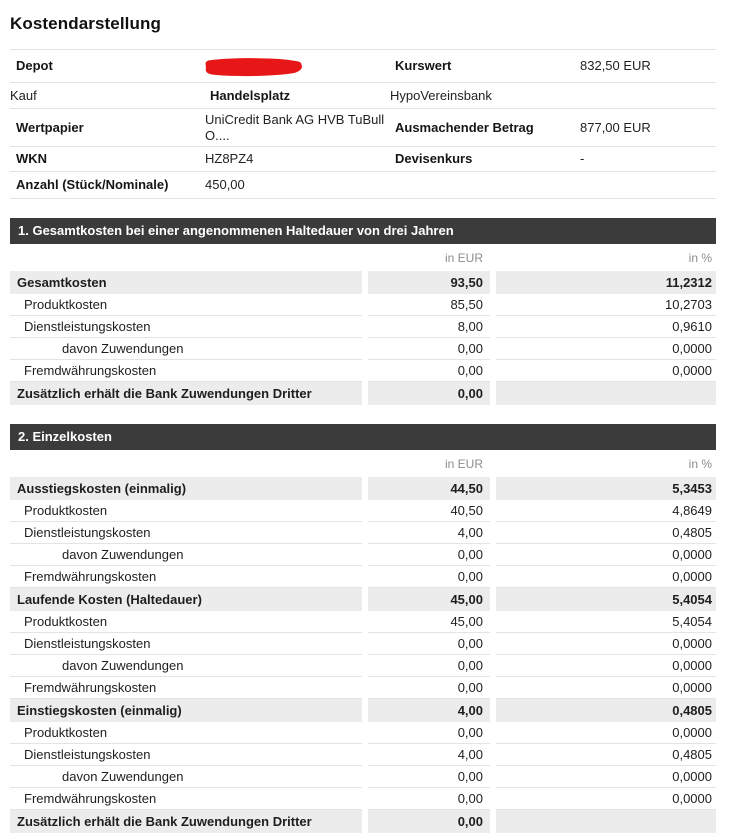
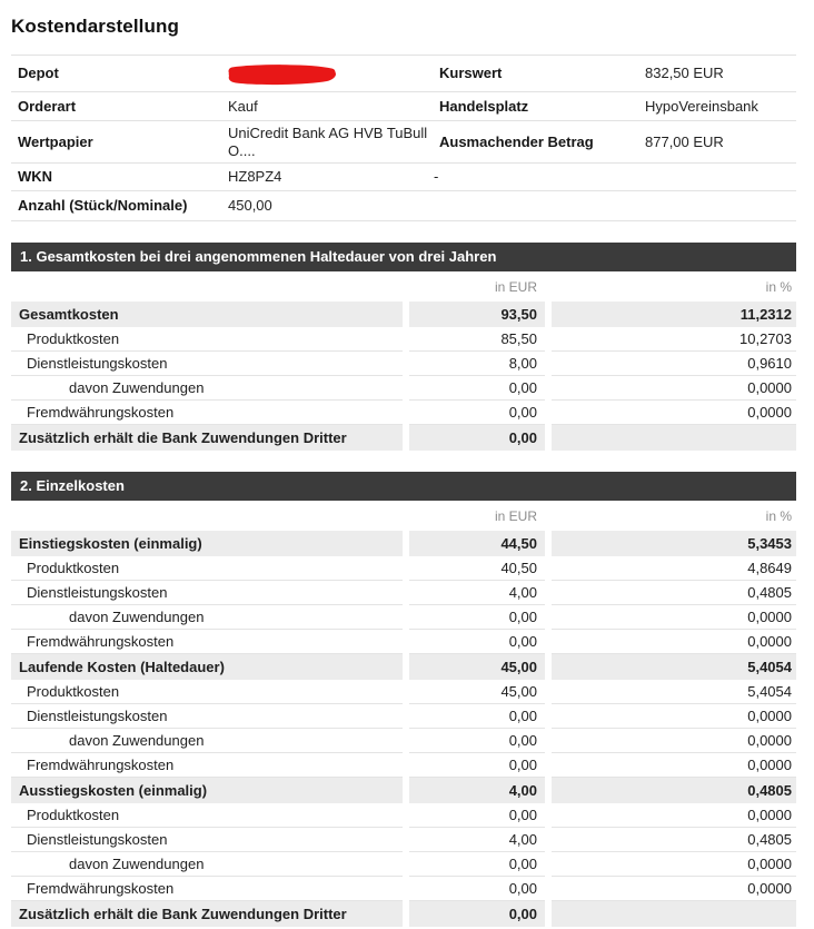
  Kostendarstellung
  Depot
  Kurswert
  832,50 EUR
+ Orderart
  Kauf
  Handelsplatz
  HypoVereinsbank
  Wertpapier
  UniCredit Bank AG HVB TuBull O....
  Ausmachender Betrag
  877,00 EUR
  WKN
  HZ8PZ4
- Devisenkurs
  -
  Anzahl (Stück/Nominale)
  450,00
- 1. Gesamtkosten bei einer angenommenen Haltedauer von drei Jahren
+ 1. Gesamtkosten bei drei angenommenen Haltedauer von drei Jahren
  in EUR
  in %
  Gesamtkosten
  93,50
  11,2312
  Produktkosten
  85,50
  10,2703
  Dienstleistungskosten
  8,00
  0,9610
  davon Zuwendungen
  0,00
  0,0000
  Fremdwährungskosten
  0,00
  0,0000
  Zusätzlich erhält die Bank Zuwendungen Dritter
  0,00
  2. Einzelkosten
  in EUR
  in %
- Ausstiegskosten (einmalig)
+ Einstiegskosten (einmalig)
  44,50
  5,3453
  Produktkosten
  40,50
  4,8649
  Dienstleistungskosten
  4,00
  0,4805
  davon Zuwendungen
  0,00
  0,0000
  Fremdwährungskosten
  0,00
  0,0000
  Laufende Kosten (Haltedauer)
  45,00
  5,4054
  Produktkosten
  45,00
  5,4054
  Dienstleistungskosten
  0,00
  0,0000
  davon Zuwendungen
  0,00
  0,0000
  Fremdwährungskosten
  0,00
  0,0000
- Einstiegskosten (einmalig)
+ Ausstiegskosten (einmalig)
  4,00
  0,4805
  Produktkosten
  0,00
  0,0000
  Dienstleistungskosten
  4,00
  0,4805
  davon Zuwendungen
  0,00
  0,0000
  Fremdwährungskosten
  0,00
  0,0000
  Zusätzlich erhält die Bank Zuwendungen Dritter
  0,00
